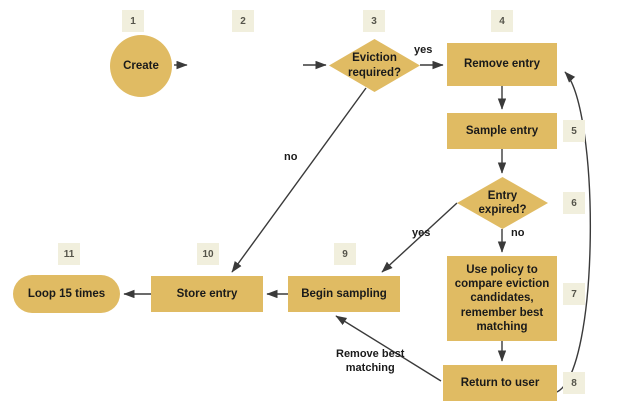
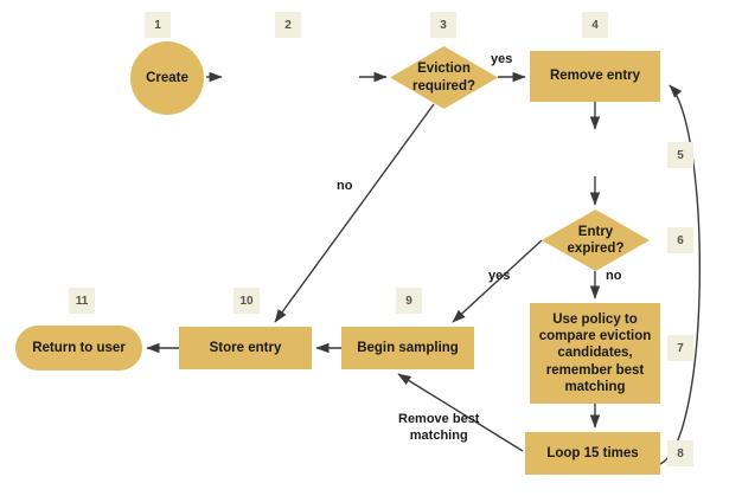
  Create
  Eviction
  required?
  Remove entry
- Sample entry
  Entry
  expired?
  Use policy to
  compare eviction
  candidates,
  remember best
  matching
- Return to user
+ Loop 15 times
  Begin sampling
  Store entry
- Loop 15 times
+ Return to user
  1
  2
  3
  4
  5
  6
  7
  8
  9
  10
  11
  yes
  no
  yes
  no
  Remove best
  matching
